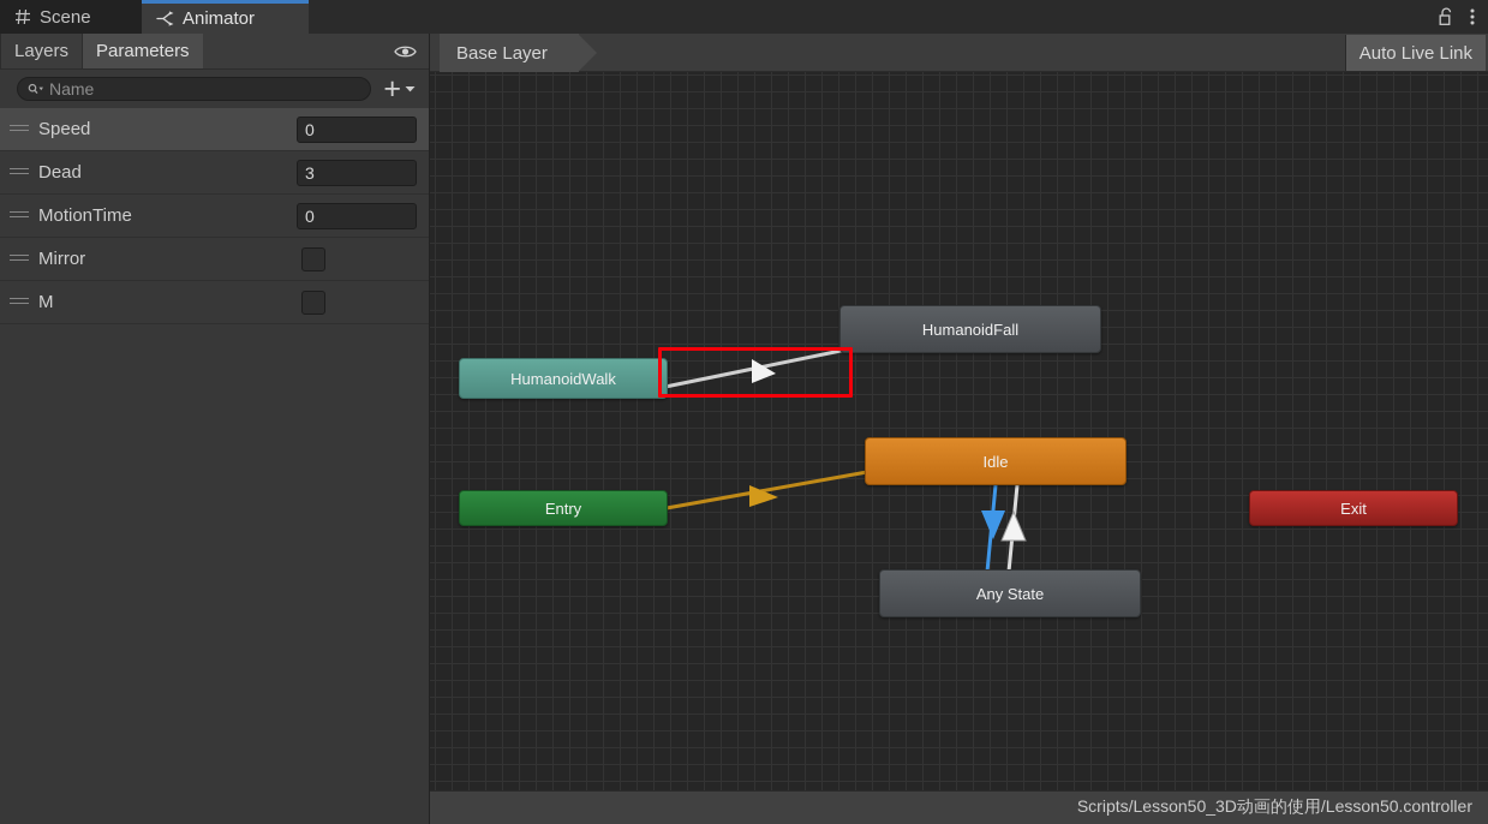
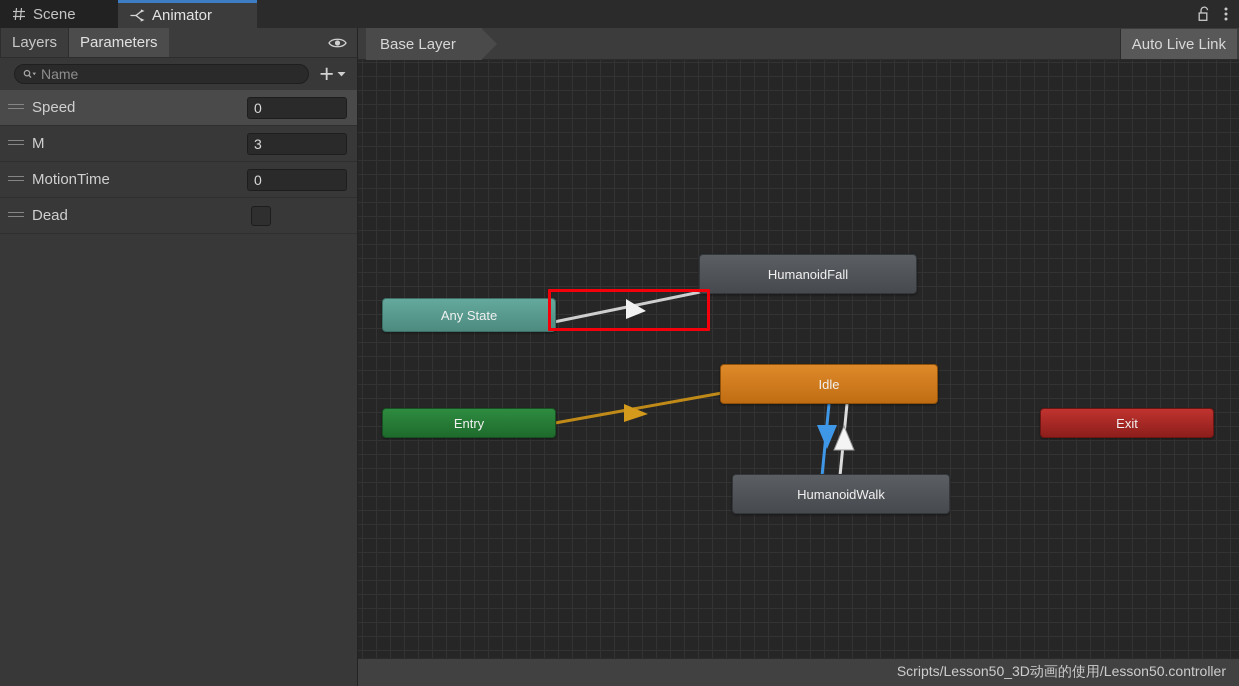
  Scene
  Animator
  Layers
  Parameters
  Name
  +
  Speed
  0
- Dead
+ M
  3
  MotionTime
  0
- Mirror
- M
+ Dead
  Base Layer
  Auto Live Link
- HumanoidWalk
+ Any State
  HumanoidFall
  Entry
  Idle
- Any State
+ HumanoidWalk
  Exit
  Scripts/Lesson50_3D动画的使用/Lesson50.controller
